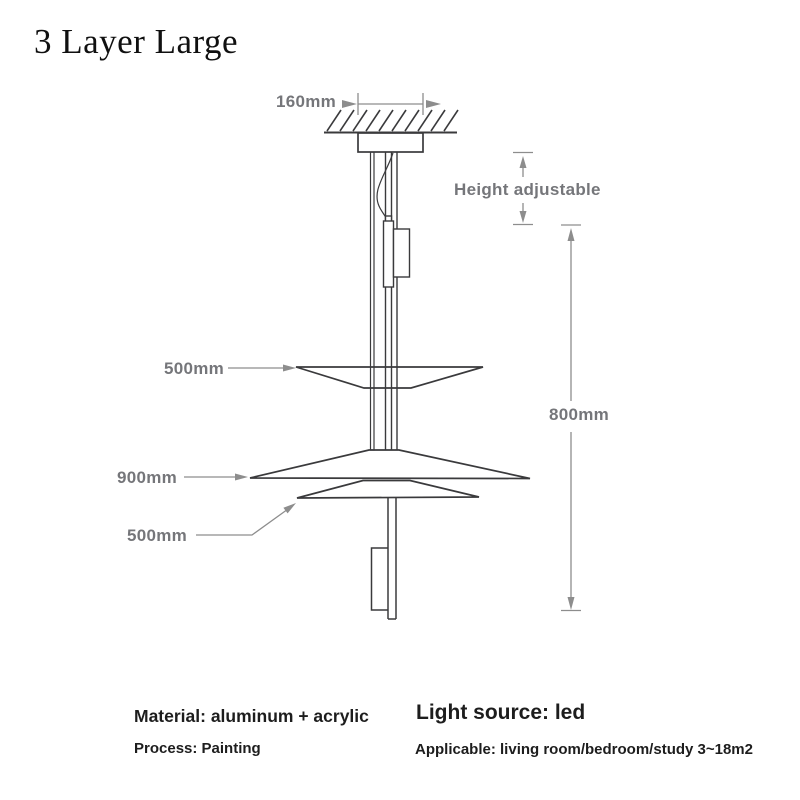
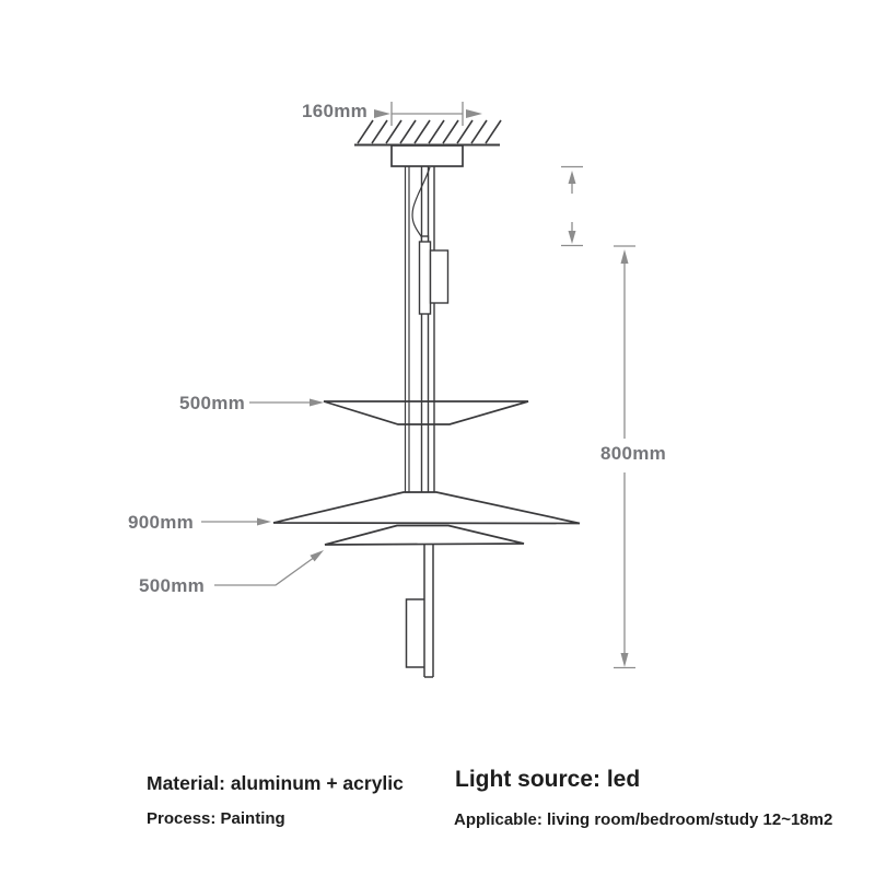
- 3 Layer Large
  160mm
- Height adjustable
  800mm
  500mm
  900mm
  500mm
  Material: aluminum + acrylic
  Process: Painting
  Light source: led
- Applicable: living room/bedroom/study 3~18m2
+ Applicable: living room/bedroom/study 12~18m2
